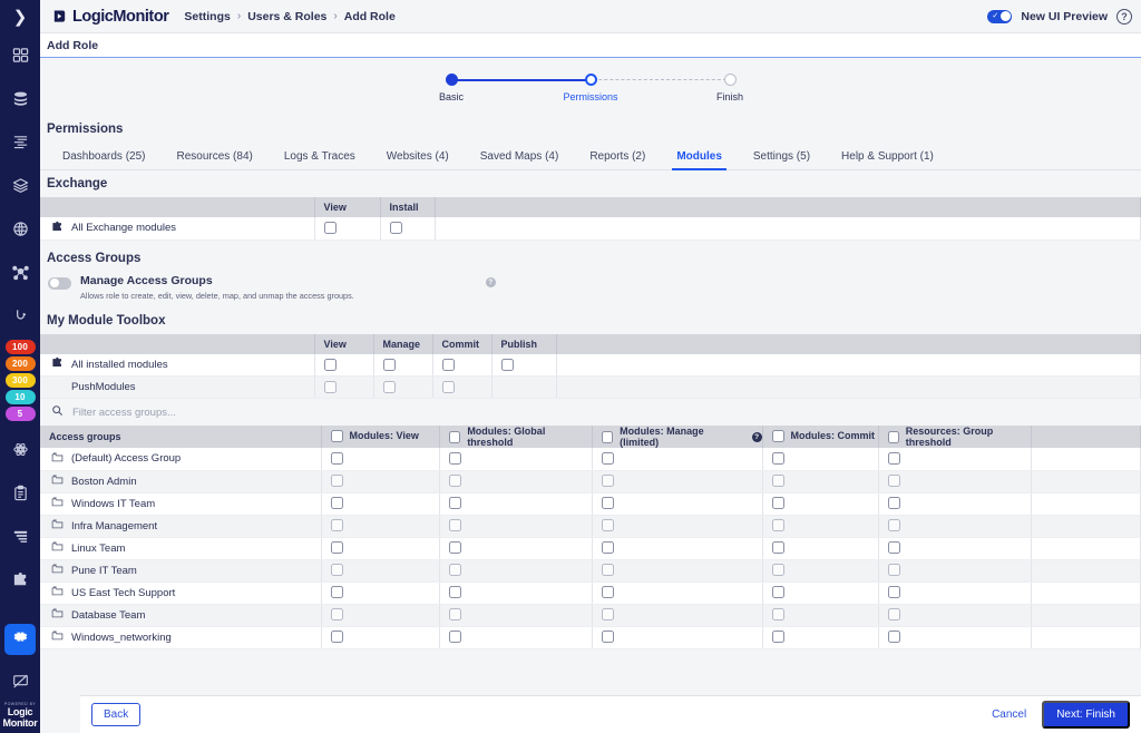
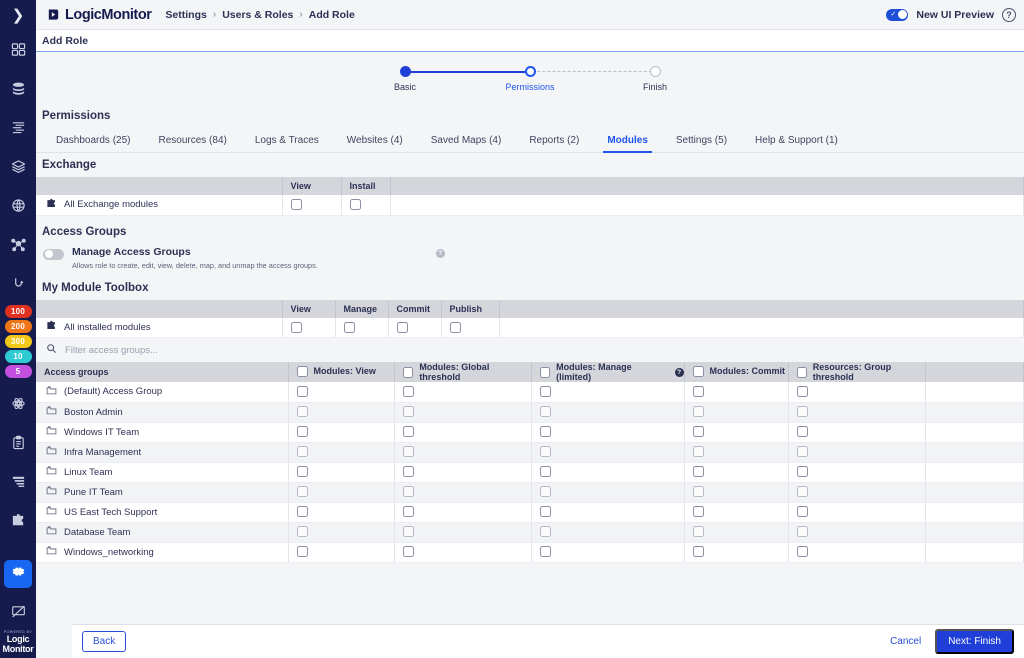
  ❯
  100
  200
  300
  10
  5
  Logic
  Monitor
  LogicMonitor
  Settings
  ›
  Users & Roles
  ›
  Add Role
  New UI Preview
  ?
  Add Role
  Basic
  Permissions
  Finish
  Permissions
  Dashboards (25)
  Resources (84)
  Logs & Traces
  Websites (4)
  Saved Maps (4)
  Reports (2)
  Modules
  Settings (5)
  Help & Support (1)
  Exchange
  	View	Install
  All Exchange modules
  Access Groups
  Manage Access Groups
  Allows role to create, edit, view, delete, map, and unmap the access groups.
  My Module Toolbox
  	View	Manage	Commit	Publish
  All installed modules
- PushModules
  Filter access groups...
  Access groups	Modules: View	Modules: Global threshold	Modules: Manage (limited)	Modules: Commit	Resources: Group threshold
  (Default) Access Group
  Boston Admin
  Windows IT Team
  Infra Management
  Linux Team
  Pune IT Team
  US East Tech Support
  Database Team
  Windows_networking
  Back
  Cancel
  Next: Finish
